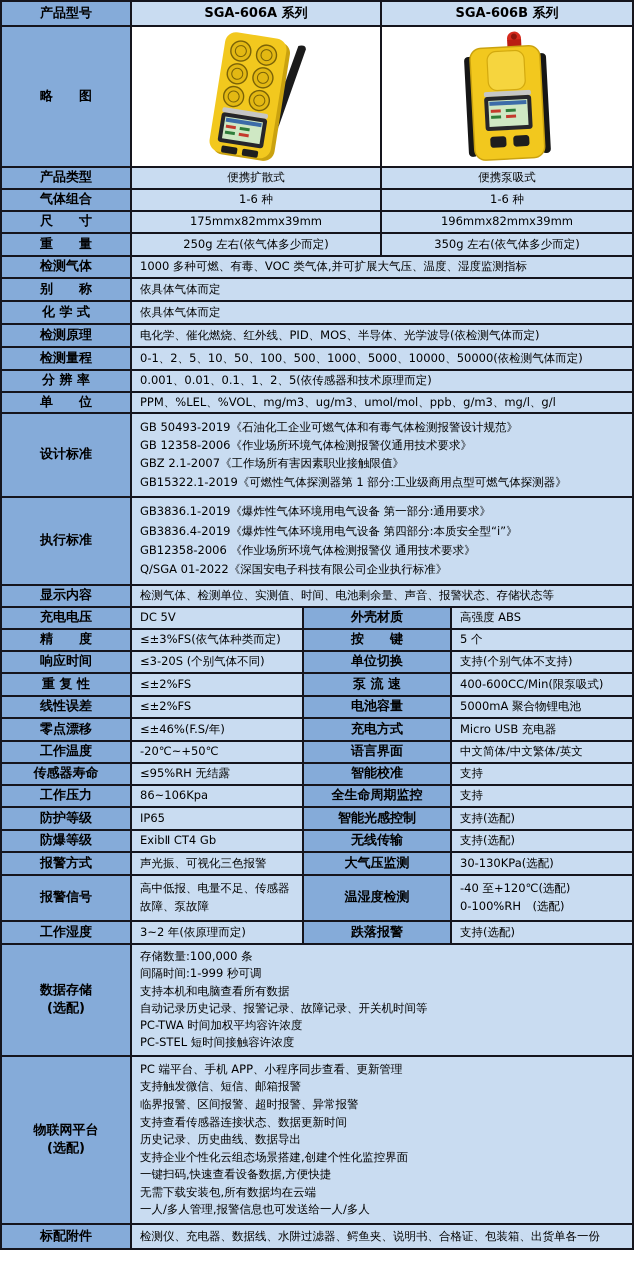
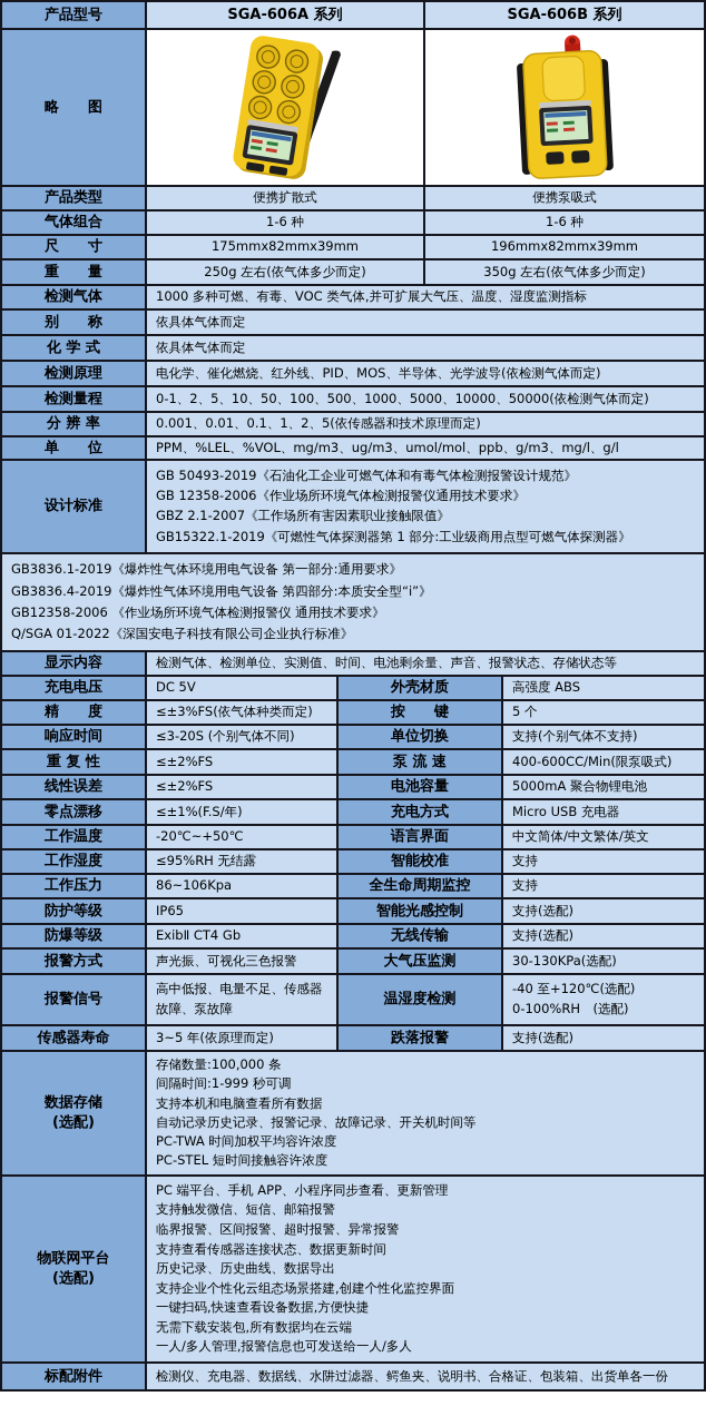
  产品型号
  SGA-606A 系列
  SGA-606B 系列
  略 图
  产品类型
  便携扩散式
  便携泵吸式
  气体组合
  1-6 种
  1-6 种
  尺 寸
  175mmx82mmx39mm
  196mmx82mmx39mm
  重 量
  250g 左右(依气体多少而定)
  350g 左右(依气体多少而定)
  检测气体
  1000 多种可燃、有毒、VOC 类气体,并可扩展大气压、温度、湿度监测指标
  别 称
  依具体气体而定
  化 学 式
  依具体气体而定
  检测原理
  电化学、催化燃烧、红外线、PID、MOS、半导体、光学波导(依检测气体而定)
  检测量程
  0-1、2、5、10、50、100、500、1000、5000、10000、50000(依检测气体而定)
  分 辨 率
  0.001、0.01、0.1、1、2、5(依传感器和技术原理而定)
  单 位
  PPM、%LEL、%VOL、mg/m3、ug/m3、umol/mol、ppb、g/m3、mg/l、g/l
  设计标准
  GB 50493-2019《石油化工企业可燃气体和有毒气体检测报警设计规范》
  GB 12358-2006《作业场所环境气体检测报警仪通用技术要求》
  GBZ 2.1-2007《工作场所有害因素职业接触限值》
  GB15322.1-2019《可燃性气体探测器第 1 部分:工业级商用点型可燃气体探测器》
- 执行标准
  GB3836.1-2019《爆炸性气体环境用电气设备 第一部分:通用要求》
  GB3836.4-2019《爆炸性气体环境用电气设备 第四部分:本质安全型“i”》
  GB12358-2006 《作业场所环境气体检测报警仪 通用技术要求》
  Q/SGA 01-2022《深国安电子科技有限公司企业执行标准》
  显示内容
  检测气体、检测单位、实测值、时间、电池剩余量、声音、报警状态、存储状态等
  充电电压
  DC 5V
  外壳材质
  高强度 ABS
  精 度
  ≤±3%FS(依气体种类而定)
  按 键
  5 个
  响应时间
  ≤3-20S (个别气体不同)
  单位切换
  支持(个别气体不支持)
  重 复 性
  ≤±2%FS
  泵 流 速
  400-600CC/Min(限泵吸式)
  线性误差
  ≤±2%FS
  电池容量
  5000mA 聚合物锂电池
  零点漂移
- ≤±46%(F.S/年)
+ ≤±1%(F.S/年)
  充电方式
  Micro USB 充电器
  工作温度
  -20℃~+50℃
  语言界面
  中文简体/中文繁体/英文
- 传感器寿命
+ 工作湿度
  ≤95%RH 无结露
  智能校准
  支持
  工作压力
  86~106Kpa
  全生命周期监控
  支持
  防护等级
  IP65
  智能光感控制
  支持(选配)
  防爆等级
  ExibⅡ CT4 Gb
  无线传输
  支持(选配)
  报警方式
  声光振、可视化三色报警
  大气压监测
  30-130KPa(选配)
  报警信号
  高中低报、电量不足、传感器故障、泵故障
  温湿度检测
  -40 至+120℃(选配)
  0-100%RH (选配)
- 工作湿度
+ 传感器寿命
- 3~2 年(依原理而定)
+ 3~5 年(依原理而定)
  跌落报警
  支持(选配)
  数据存储
  (选配)
  存储数量:100,000 条
  间隔时间:1-999 秒可调
  支持本机和电脑查看所有数据
  自动记录历史记录、报警记录、故障记录、开关机时间等
  PC-TWA 时间加权平均容许浓度
  PC-STEL 短时间接触容许浓度
  物联网平台
  (选配)
  PC 端平台、手机 APP、小程序同步查看、更新管理
  支持触发微信、短信、邮箱报警
  临界报警、区间报警、超时报警、异常报警
  支持查看传感器连接状态、数据更新时间
  历史记录、历史曲线、数据导出
  支持企业个性化云组态场景搭建,创建个性化监控界面
  一键扫码,快速查看设备数据,方便快捷
  无需下载安装包,所有数据均在云端
  一人/多人管理,报警信息也可发送给一人/多人
  标配附件
  检测仪、充电器、数据线、水阱过滤器、鳄鱼夹、说明书、合格证、包装箱、出货单各一份
